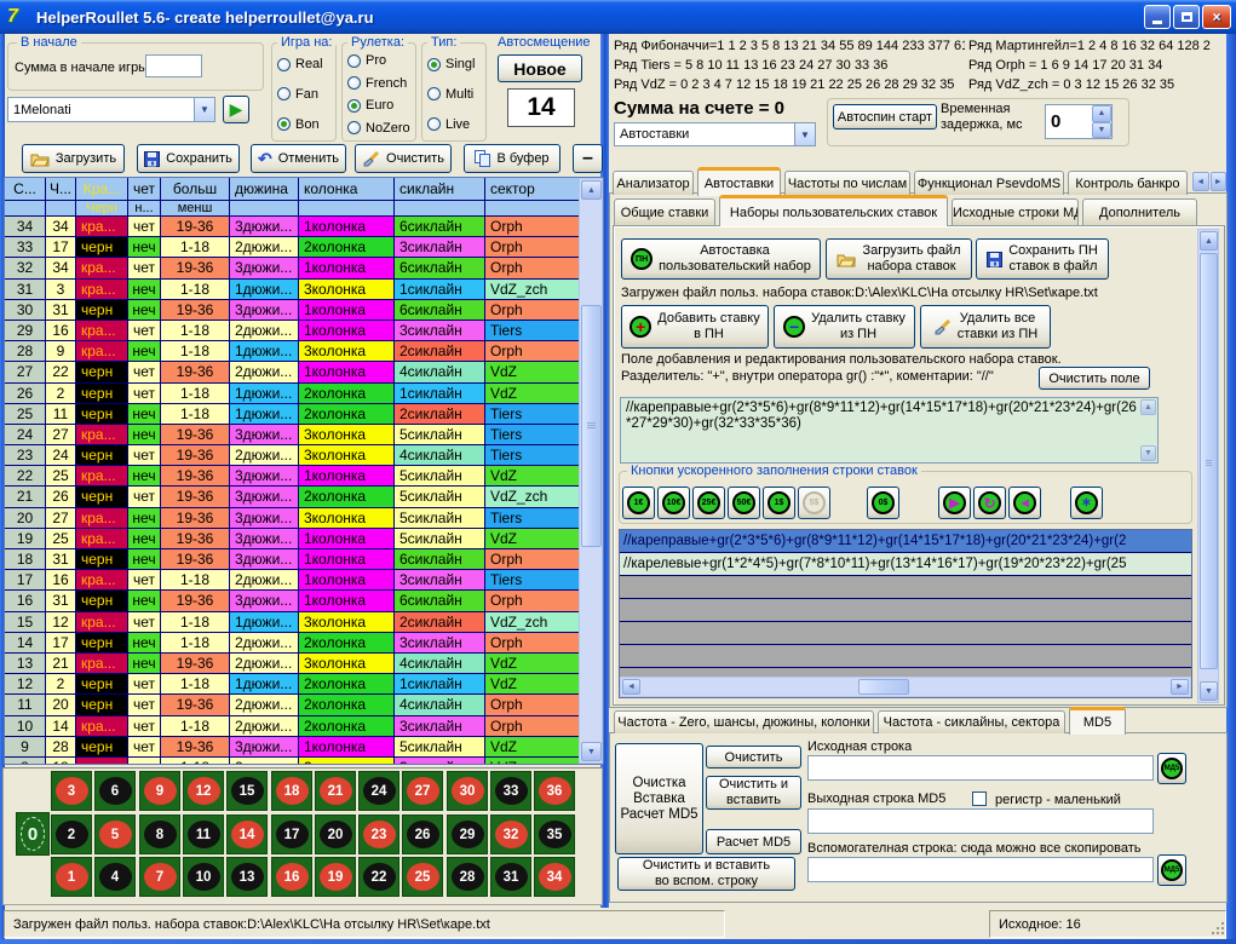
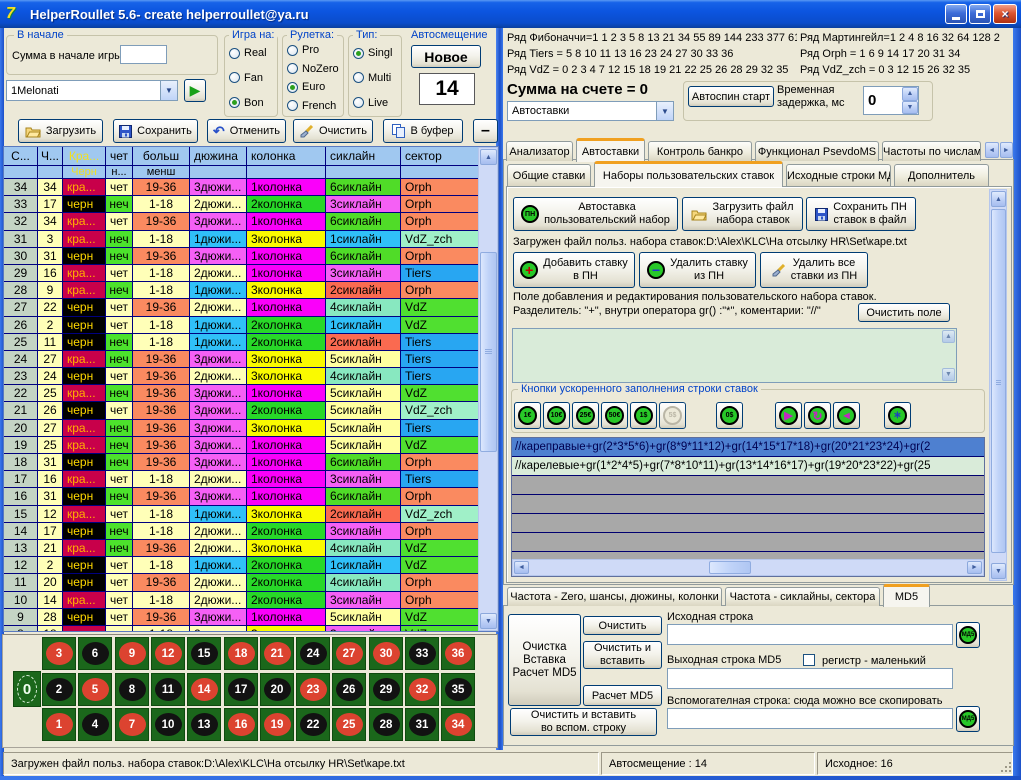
  7
  HelperRoullet 5.6- create helperroullet@ya.ru
  ×
  В начале
  Сумма в начале игры
  1Melonati
  ▼
  ▶
  Игра на:
  Real
  Fan
  Bon
  Рулетка:
  Pro
- French
+ NoZero
  Euro
- NoZero
+ French
  Тип:
  Singl
  Multi
  Live
  Автосмещение
  Новое
  14
  Загрузить
  Сохранить
  ↶
  Отменить
  Очистить
  В буфер
  –
  Ряд Фибоначчи=1 1 2 3 5 8 13 21 34 55 89 144 233 377 6
  Ряд Tiers = 5 8 10 11 13 16 23 24 27 30 33 36
  Ряд VdZ = 0 2 3 4 7 12 15 18 19 21 22 25 26 28 29 32 35
  Ряд Мартингейл=1 2 4 8 16 32 64 128 2
  Ряд Orph = 1 6 9 14 17 20 31 34
  Ряд VdZ_zch = 0 3 12 15 26 32 35
  Сумма на счете = 0
  Автоставки
  ▼
  Автоспин старт
  Временная
  задержка, мс
  0
  С...
  Ч...
  Кра...
  чет
  больш
  дюжина
  колонка
  сиклайн
  сектор
  Черн
  н...
  менш
  34
  34
  кра...
  чет
  19-36
  3дюжи...
  1колонка
  6сиклайн
  Orph
  33
  17
  черн
  неч
  1-18
  2дюжи...
  2колонка
  3сиклайн
  Orph
  32
  34
  кра...
  чет
  19-36
  3дюжи...
  1колонка
  6сиклайн
  Orph
  31
  3
  кра...
  неч
  1-18
  1дюжи...
  3колонка
  1сиклайн
  VdZ_zch
  30
  31
  черн
  неч
  19-36
  3дюжи...
  1колонка
  6сиклайн
  Orph
  29
  16
  кра...
  чет
  1-18
  2дюжи...
  1колонка
  3сиклайн
  Tiers
  28
  9
  кра...
  неч
  1-18
  1дюжи...
  3колонка
  2сиклайн
  Orph
  27
  22
  черн
  чет
  19-36
  2дюжи...
  1колонка
  4сиклайн
  VdZ
  26
  2
  черн
  чет
  1-18
  1дюжи...
  2колонка
  1сиклайн
  VdZ
  25
  11
  черн
  неч
  1-18
  1дюжи...
  2колонка
  2сиклайн
  Tiers
  24
  27
  кра...
  неч
  19-36
  3дюжи...
  3колонка
  5сиклайн
  Tiers
  23
  24
  черн
  чет
  19-36
  2дюжи...
  3колонка
  4сиклайн
  Tiers
  22
  25
  кра...
  неч
  19-36
  3дюжи...
  1колонка
  5сиклайн
  VdZ
  21
  26
  черн
  чет
  19-36
  3дюжи...
  2колонка
  5сиклайн
  VdZ_zch
  20
  27
  кра...
  неч
  19-36
  3дюжи...
  3колонка
  5сиклайн
  Tiers
  19
  25
  кра...
  неч
  19-36
  3дюжи...
  1колонка
  5сиклайн
  VdZ
  18
  31
  черн
  неч
  19-36
  3дюжи...
  1колонка
  6сиклайн
  Orph
  17
  16
  кра...
  чет
  1-18
  2дюжи...
  1колонка
  3сиклайн
  Tiers
  16
  31
  черн
  неч
  19-36
  3дюжи...
  1колонка
  6сиклайн
  Orph
  15
  12
  кра...
  чет
  1-18
  1дюжи...
  3колонка
  2сиклайн
  VdZ_zch
  14
  17
  черн
  неч
  1-18
  2дюжи...
  2колонка
  3сиклайн
  Orph
  13
  21
  кра...
  неч
  19-36
  2дюжи...
  3колонка
  4сиклайн
  VdZ
  12
  2
  черн
  чет
  1-18
  1дюжи...
  2колонка
  1сиклайн
  VdZ
  11
  20
  черн
  чет
  19-36
  2дюжи...
  2колонка
  4сиклайн
  Orph
  10
  14
  кра...
  чет
  1-18
  2дюжи...
  2колонка
  3сиклайн
  Orph
  9
  28
  черн
  чет
  19-36
  3дюжи...
  1колонка
  5сиклайн
  VdZ
  0
  3
  6
  9
  12
  15
  18
  21
  24
  27
  30
  33
  36
  2
  5
  8
  11
  14
  17
  20
  23
  26
  29
  32
  35
  1
  4
  7
  10
  13
  16
  19
  22
  25
  28
  31
  34
  Анализатор
  Автоставки
- Частоты по числам
+ Контроль банкро
  Функционал PsevdoMS
- Контроль банкро
+ Частоты по числам
  Общие ставки
  Наборы пользовательских ставок
  Исходные строки М
  Дополнитель
  Автоставка
  пользовательский набор
  Загрузить файл
  набора ставок
  Сохранить ПН
  ставок в файл
  Загружен файл польз. набора ставок:D:\Alex\KLC\На отсылку HR\Set\каре.txt
  +
  Добавить ставку
  в ПН
  −
  Удалить ставку
  из ПН
  Удалить все
  ставки из ПН
  Поле добавления и редактирования пользовательского набора ставок.
  Разделитель: "+", внутри оператора gr() :"*", коментарии: "//"
  Очистить поле
- //кареправые+gr(2*3*5*6)+gr(8*9*11*12)+gr(14*15*17*18)+gr(20*21*23*24)+gr(26*27*29*30)+gr(32*33*35*36)
  Кнопки ускоренного заполнения строки ставок
  ▶
  ↻
  ◄
  ∗
  //кареправые+gr(2*3*5*6)+gr(8*9*11*12)+gr(14*15*17*18)+gr(20*21*23*24)+gr(2
  //карелевые+gr(1*2*4*5)+gr(7*8*10*11)+gr(13*14*16*17)+gr(19*20*23*22)+gr(25
  Частота - Zero, шансы, дюжины, колонки
  Частота - сиклайны, сектора
  MD5
  Очистка
  Вставка
  Расчет MD5
  Очистить
  Очистить и
  вставить
  Расчет MD5
  Исходная строка
  Выходная строка MD5
  регистр - маленький
  Вспомогателная строка: сюда можно все скопировать
  Очистить и вставить
  во вспом. строку
  Загружен файл польз. набора ставок:D:\Alex\KLC\На отсылку HR\Set\каре.txt
+ Автосмещение : 14
  Исходное: 16
